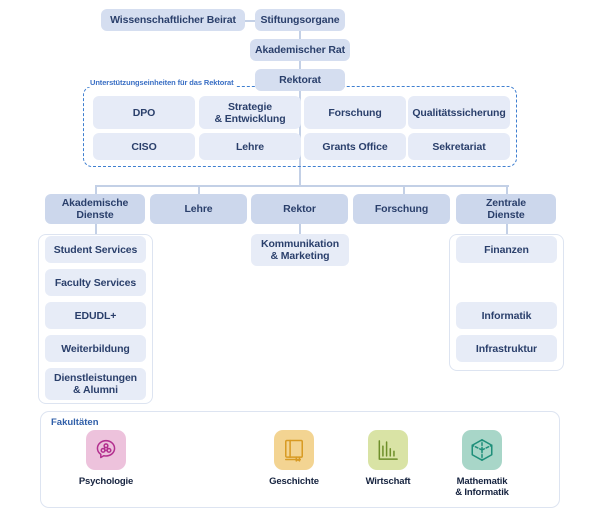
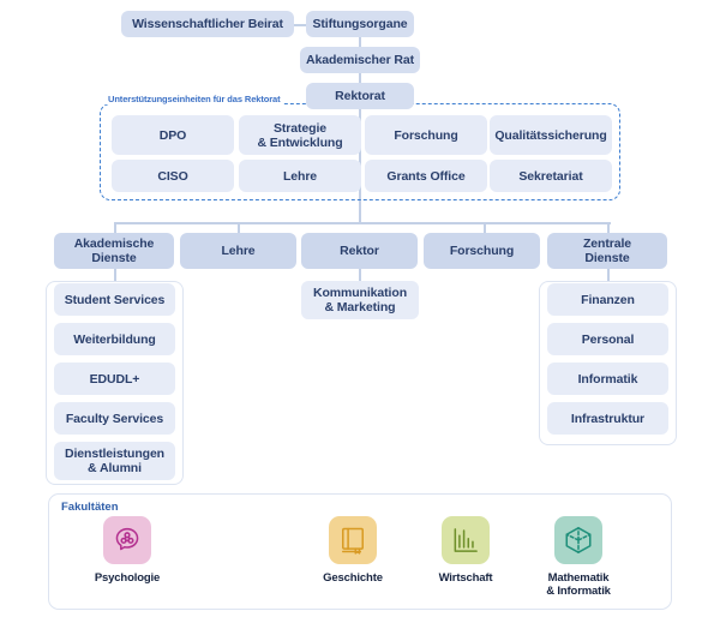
  Wissenschaftlicher Beirat
  Stiftungsorgane
  Akademischer Rat
  Rektorat
  Unterstützungseinheiten für das Rektorat
  DPO
  Strategie
  & Entwicklung
  Forschung
  Qualitätssicherung
  CISO
  Lehre
  Grants Office
  Sekretariat
  Akademische
  Dienste
  Lehre
  Rektor
  Forschung
  Zentrale
  Dienste
  Student Services
- Faculty Services
+ Weiterbildung
  EDUDL+
- Weiterbildung
+ Faculty Services
  Dienstleistungen
  & Alumni
  Kommunikation
  & Marketing
  Finanzen
+ Personal
  Informatik
  Infrastruktur
  Fakultäten
  Psychologie
  Geschichte
  Wirtschaft
  Mathematik
  & Informatik
